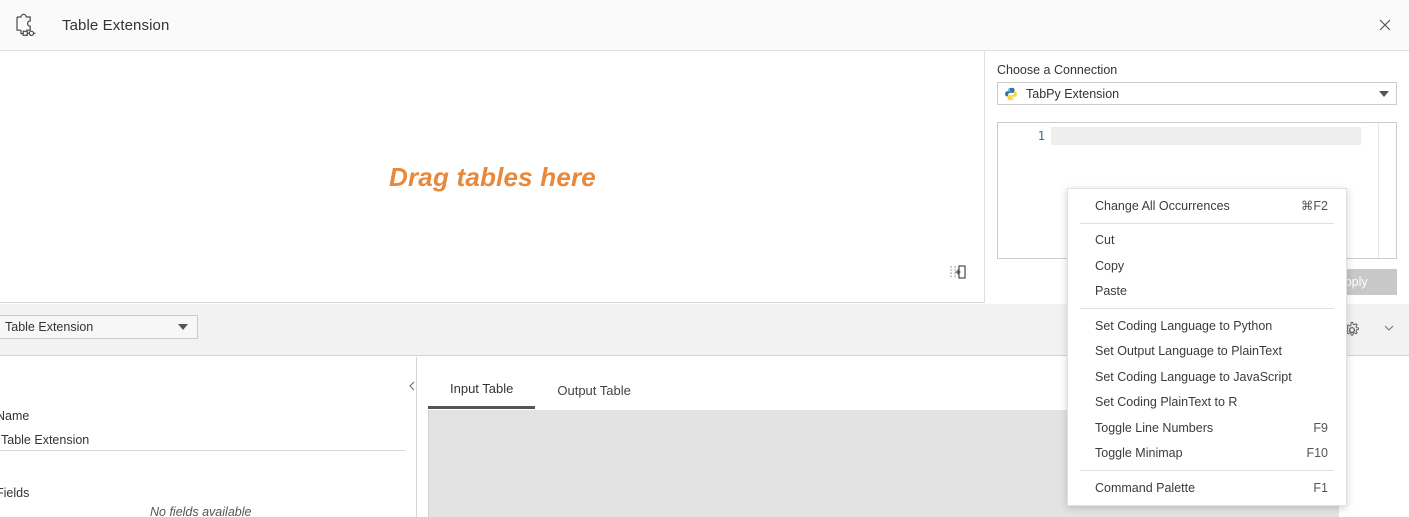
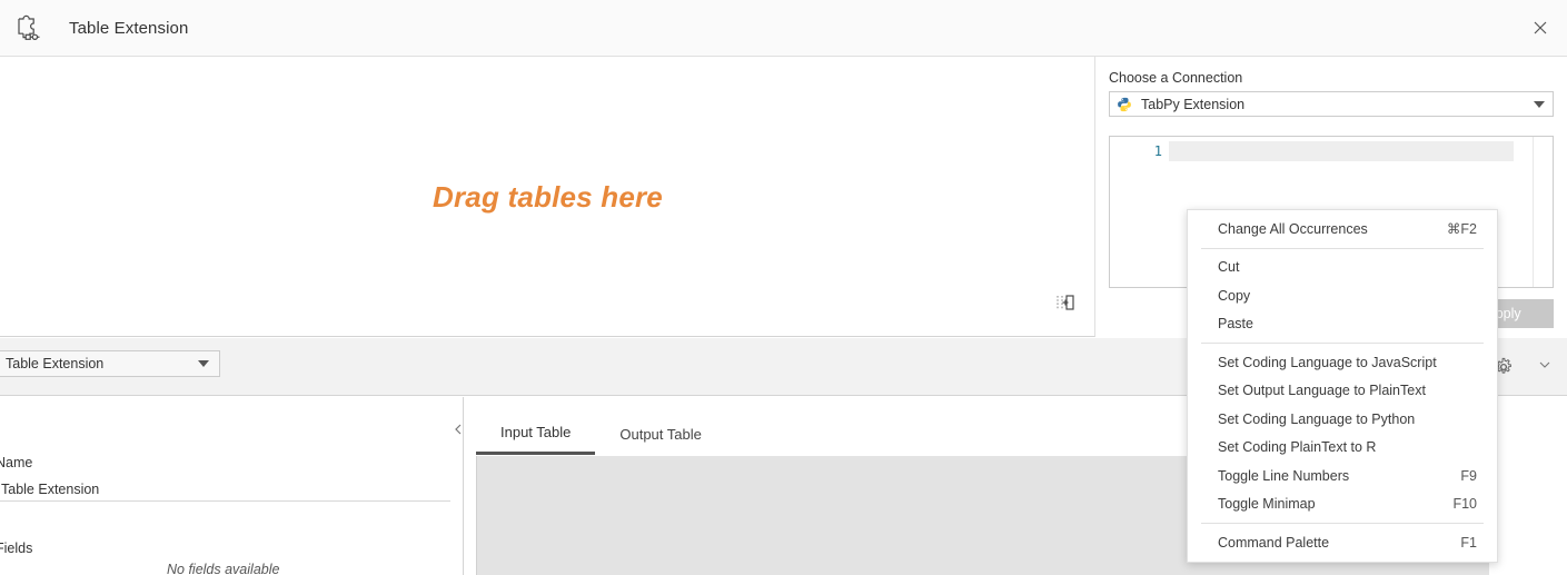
  Table Extension
  Drag tables here
  Choose a Connection
  TabPy Extension
  1
  pply
  Table Extension
  Name
  Table Extension
  ields
  No fields available
  Input Table
  Output Table
  Change All Occurrences
  ⌘F2
  Cut
  Copy
  Paste
- Set Coding Language to Python
+ Set Coding Language to JavaScript
  Set Output Language to PlainText
- Set Coding Language to JavaScript
+ Set Coding Language to Python
  Set Coding PlainText to R
  Toggle Line Numbers
  F9
  Toggle Minimap
  F10
  Command Palette
  F1
